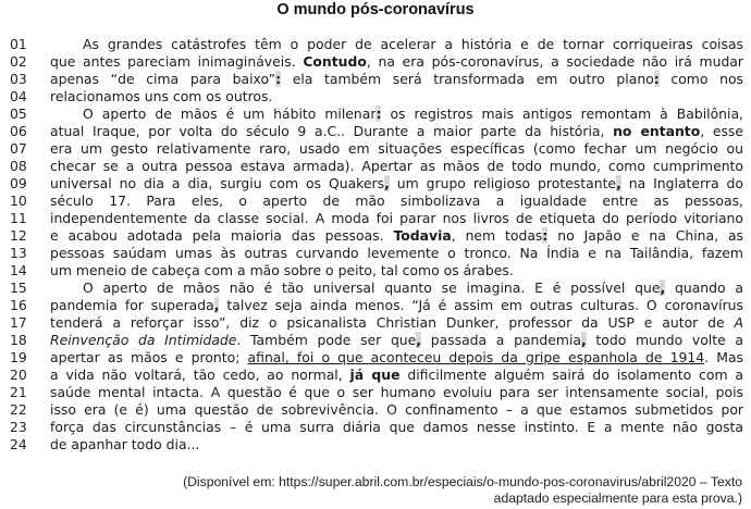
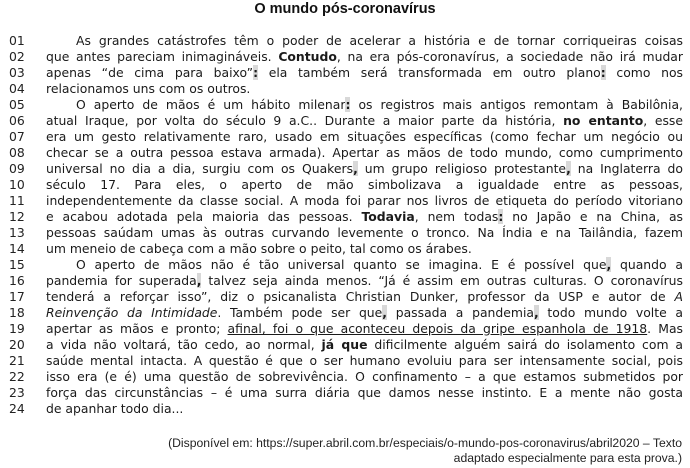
  O mundo pós-coronavírus
  01
  As grandes catástrofes têm o poder de acelerar a história e de tornar corriqueiras coisas
  02
  que antes pareciam inimagináveis. Contudo, na era pós-coronavírus, a sociedade não irá mudar
  03
  apenas “de cima para baixo”: ela também será transformada em outro plano: como nos
  04
  relacionamos uns com os outros.
  05
  O aperto de mãos é um hábito milenar: os registros mais antigos remontam à Babilônia,
  06
  atual Iraque, por volta do século 9 a.C.. Durante a maior parte da história, no entanto, esse
  07
  era um gesto relativamente raro, usado em situações específicas (como fechar um negócio ou
  08
  checar se a outra pessoa estava armada). Apertar as mãos de todo mundo, como cumprimento
  09
  universal no dia a dia, surgiu com os Quakers, um grupo religioso protestante, na Inglaterra do
  10
  século 17. Para eles, o aperto de mão simbolizava a igualdade entre as pessoas,
  11
  independentemente da classe social. A moda foi parar nos livros de etiqueta do período vitoriano
  12
  e acabou adotada pela maioria das pessoas. Todavia, nem todas: no Japão e na China, as
  13
  pessoas saúdam umas às outras curvando levemente o tronco. Na Índia e na Tailândia, fazem
  14
  um meneio de cabeça com a mão sobre o peito, tal como os árabes.
  15
  O aperto de mãos não é tão universal quanto se imagina. E é possível que, quando a
  16
  pandemia for superada, talvez seja ainda menos. “Já é assim em outras culturas. O coronavírus
  17
  tenderá a reforçar isso”, diz o psicanalista Christian Dunker, professor da USP e autor de A
  18
  Reinvenção da Intimidade. Também pode ser que, passada a pandemia, todo mundo volte a
  19
- apertar as mãos e pronto; afinal, foi o que aconteceu depois da gripe espanhola de 1914. Mas
+ apertar as mãos e pronto; afinal, foi o que aconteceu depois da gripe espanhola de 1918. Mas
  20
  a vida não voltará, tão cedo, ao normal, já que dificilmente alguém sairá do isolamento com a
  21
  saúde mental intacta. A questão é que o ser humano evoluiu para ser intensamente social, pois
  22
  isso era (e é) uma questão de sobrevivência. O confinamento – a que estamos submetidos por
  23
  força das circunstâncias – é uma surra diária que damos nesse instinto. E a mente não gosta
  24
  de apanhar todo dia...
  (Disponível em: https://super.abril.com.br/especiais/o-mundo-pos-coronavirus/abril2020 – Texto
  adaptado especialmente para esta prova.)
